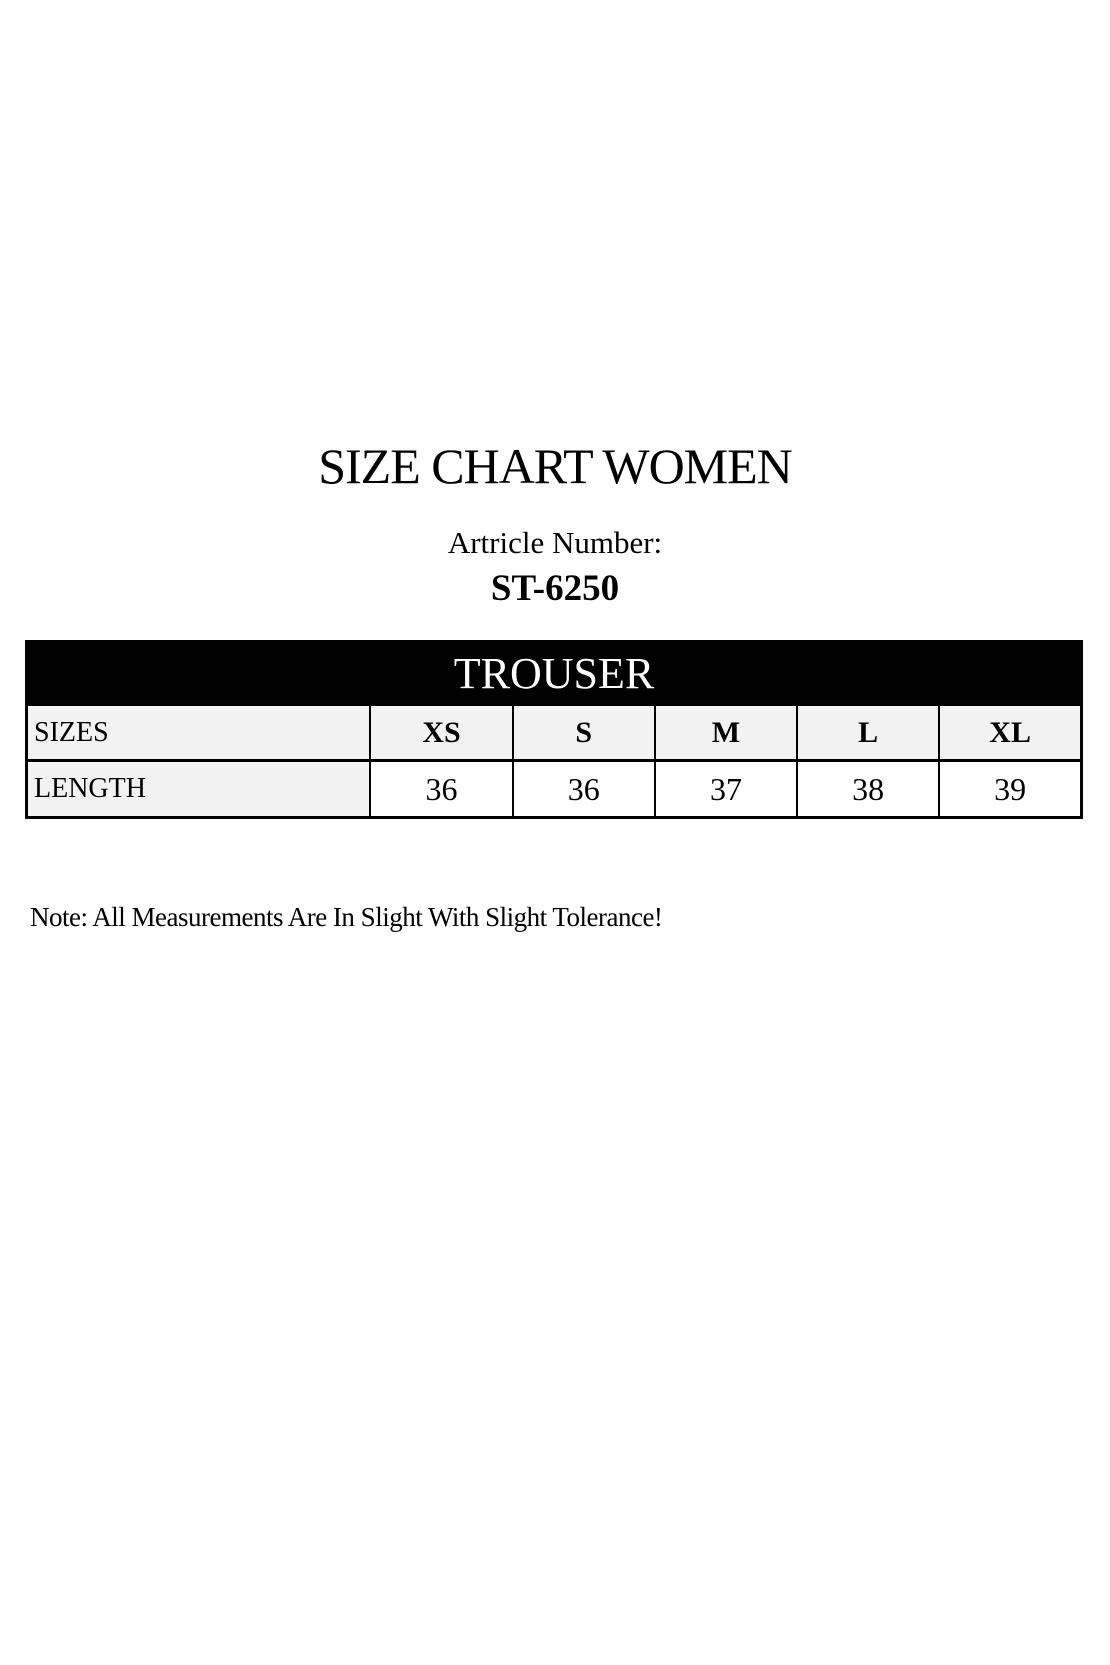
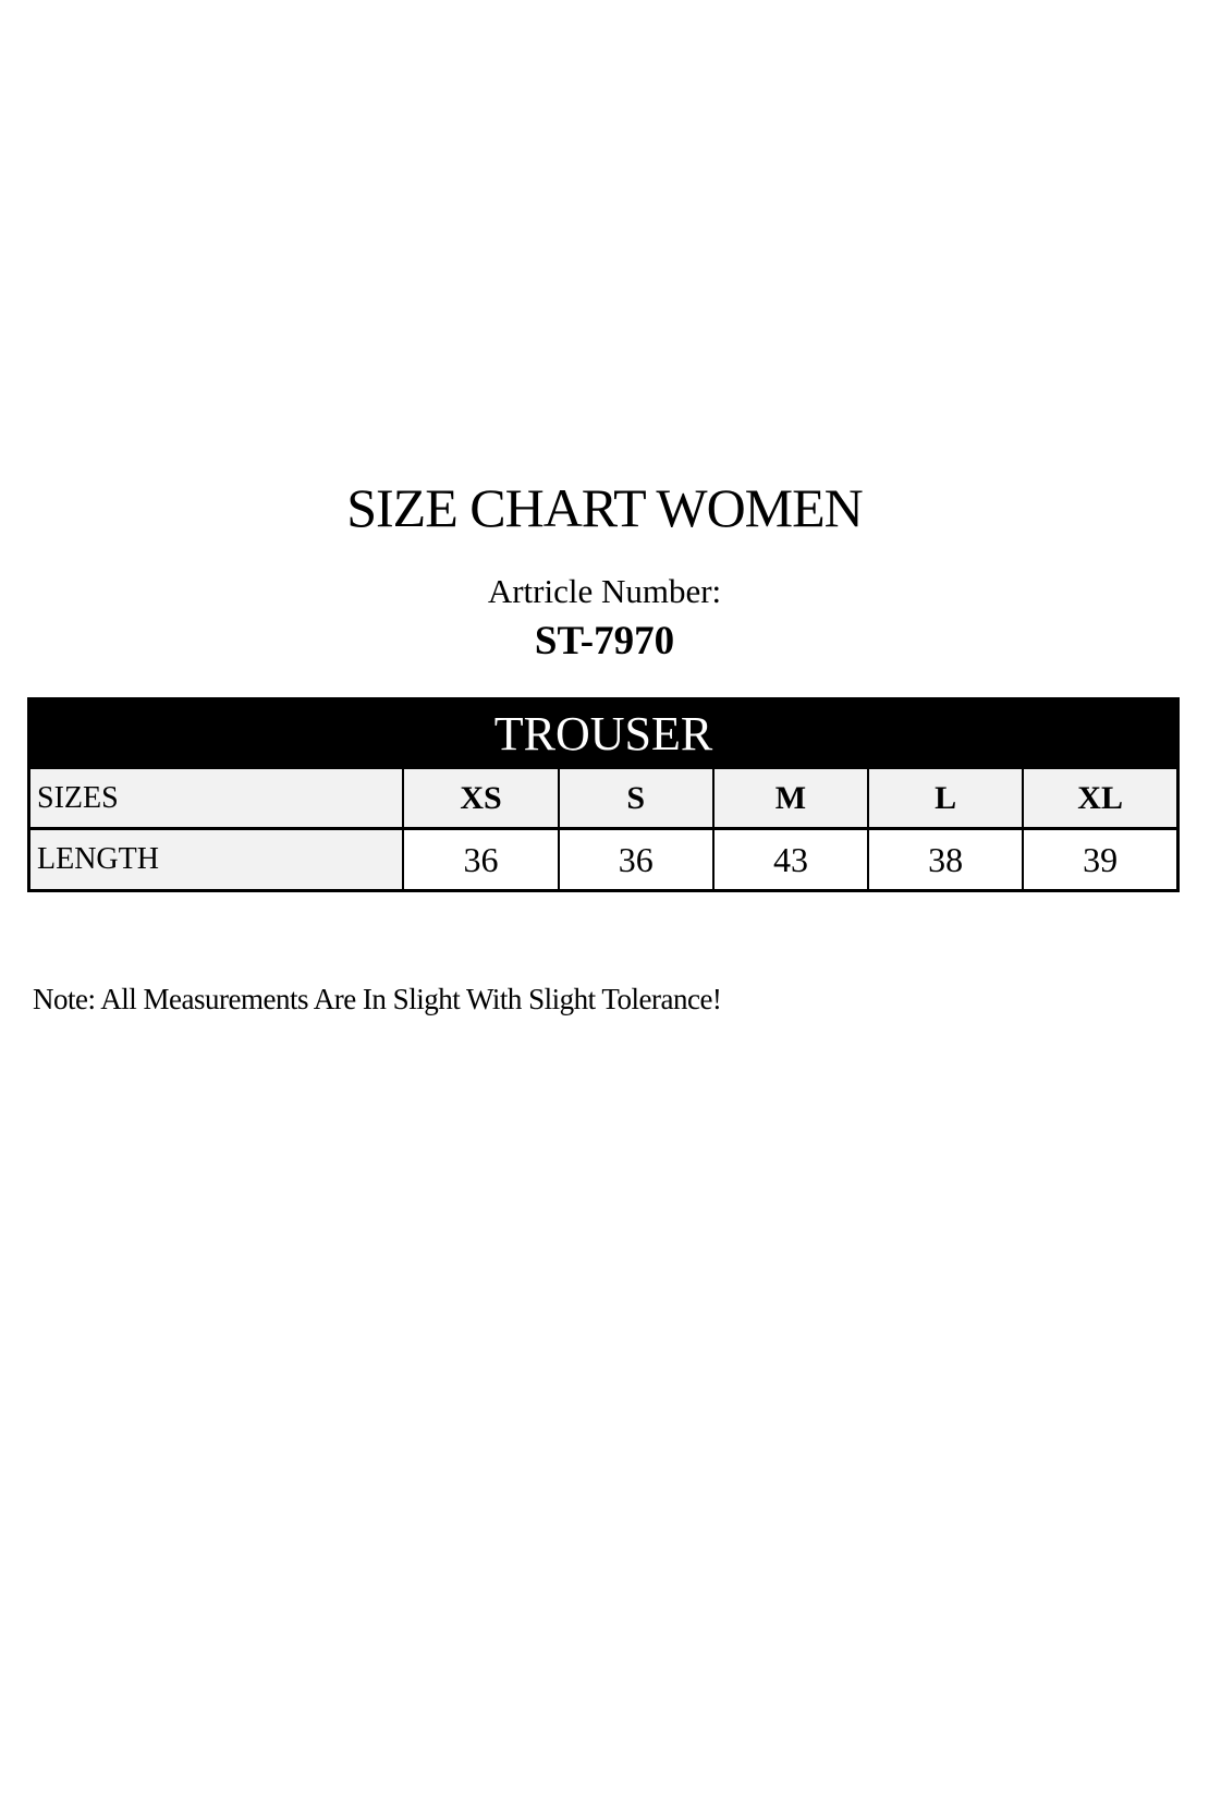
  SIZE CHART WOMEN
  Artricle Number:
- ST-6250
+ ST-7970
  TROUSER
  SIZES	XS	S	M	L	XL
- LENGTH	36	36	37	38	39
+ LENGTH	36	36	43	38	39
  Note: All Measurements Are In Slight With Slight Tolerance!
